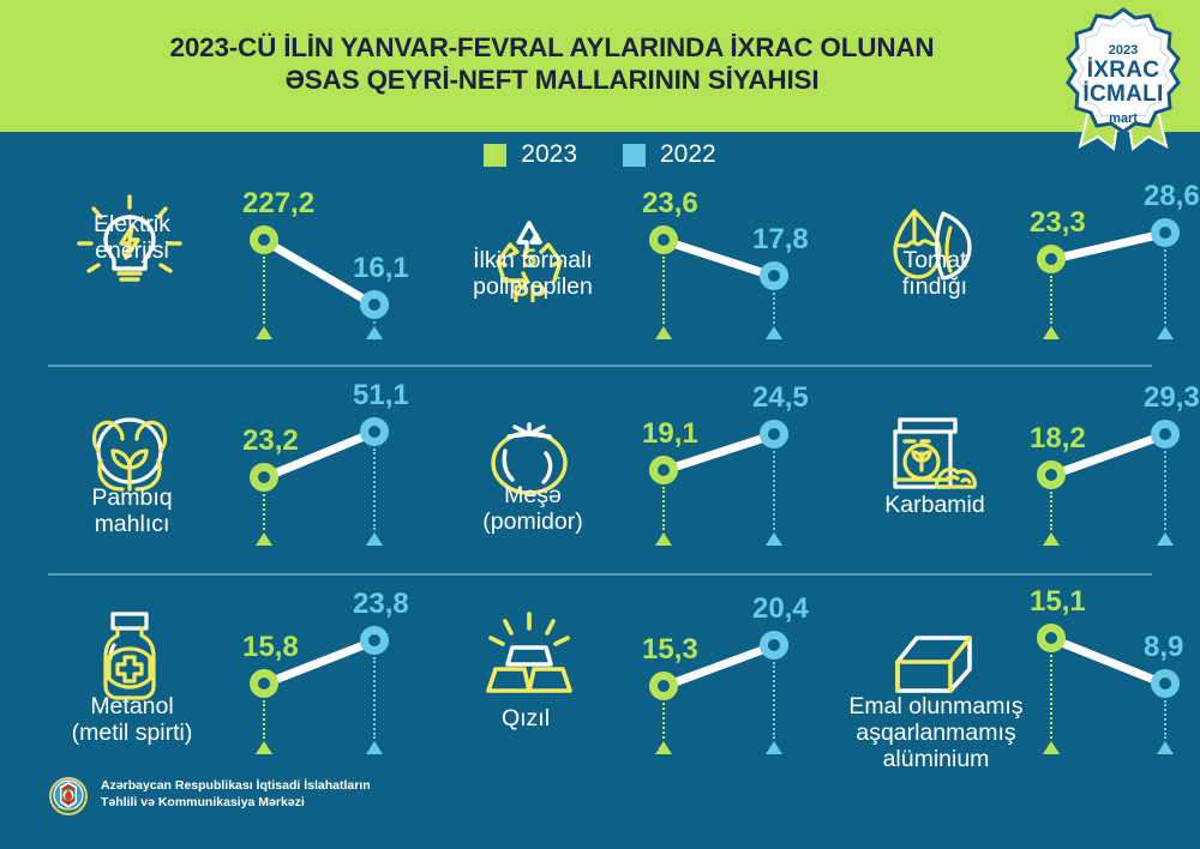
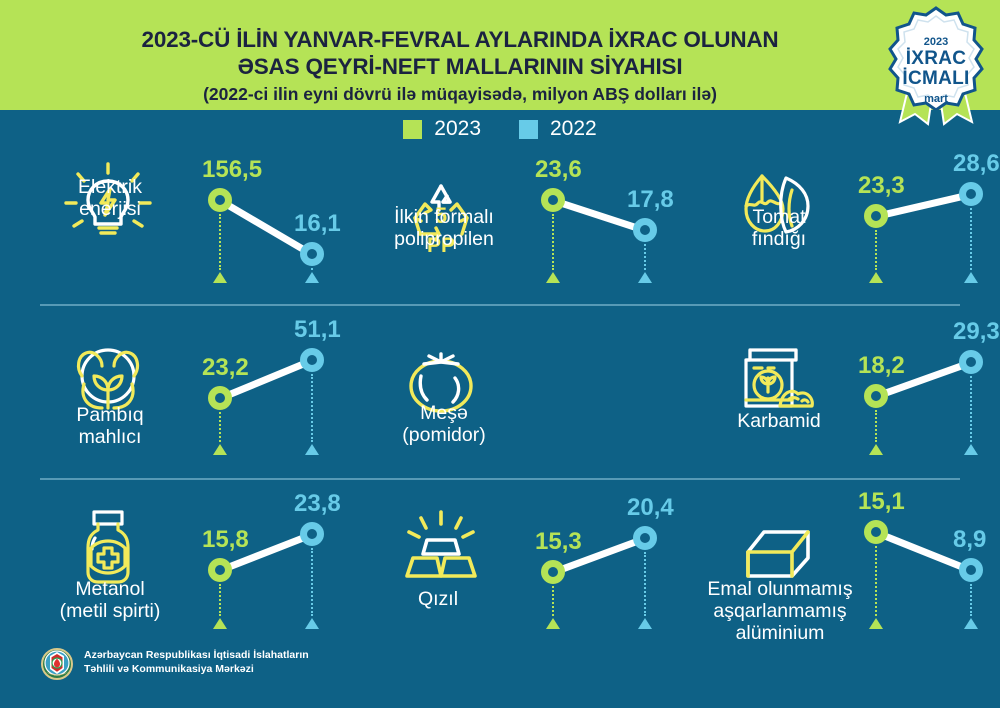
  2023-CÜ İLİN YANVAR-FEVRAL AYLARINDA İXRAC OLUNAN
  ƏSAS QEYRİ-NEFT MALLARININ SİYAHISI
+ (2022-ci ilin eyni dövrü ilə müqayisədə, milyon ABŞ dolları ilə)
  2023
  İXRAC
  İCMALI
  mart
  2023
  2022
  Elektrik
  enerjisi
- 227,2
+ 156,5
  16,1
  5
  PP
  İlkin formalı
  polipropilen
  23,6
  17,8
  Tomat
  fındığı
  23,3
  28,6
  Pambıq
  mahlıcı
  23,2
  51,1
  Meşə
  (pomidor)
- 19,1
- 24,5
  Karbamid
  18,2
  29,3
  Metanol
  (metil spirti)
  15,8
  23,8
  Qızıl
  15,3
  20,4
  Emal olunmamış
  aşqarlanmamış
  alüminium
  15,1
  8,9
  Azərbaycan Respublikası İqtisadi İslahatların
  Təhlili və Kommunikasiya Mərkəzi
